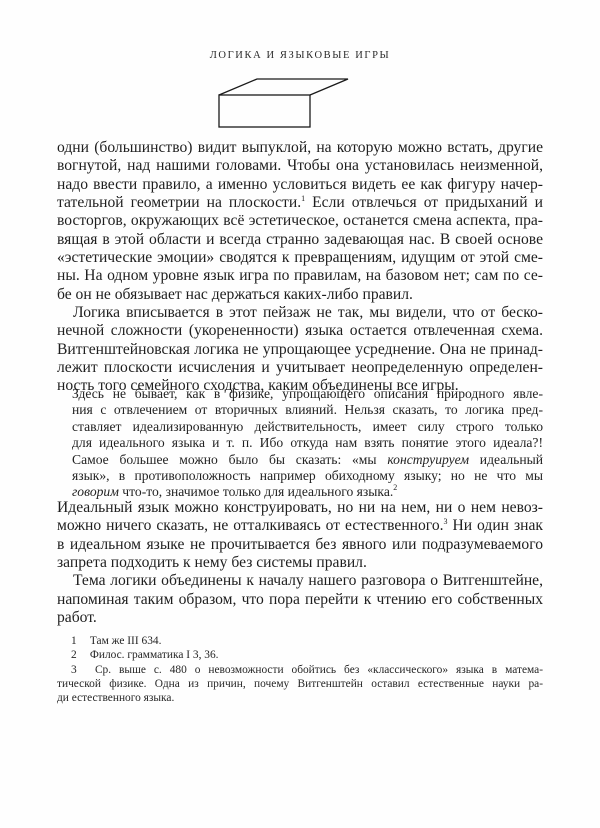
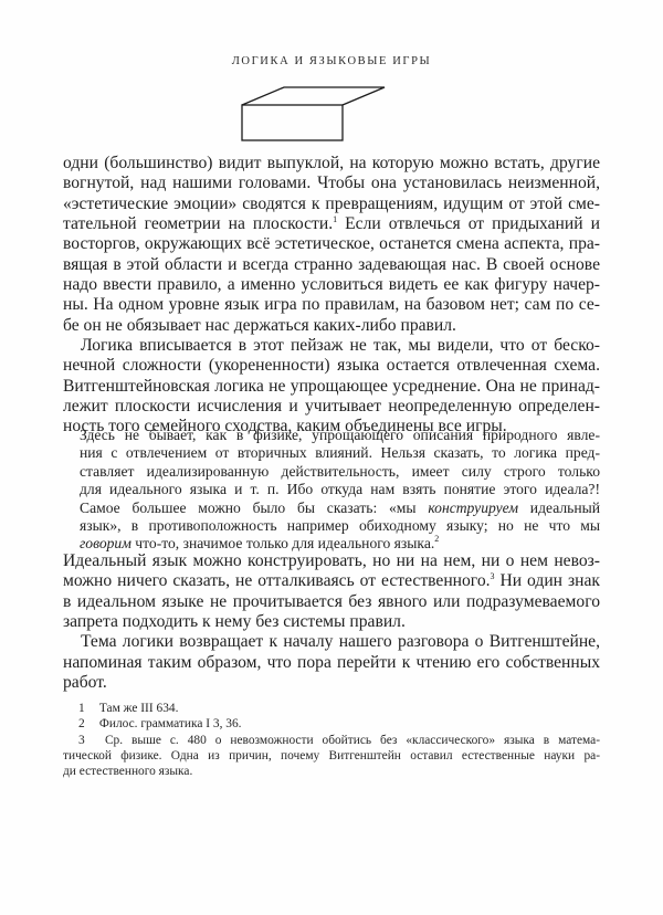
  ЛОГИКА И ЯЗЫКОВЫЕ ИГРЫ
  одни (большинство) видит выпуклой, на которую можно встать, другие
  вогнутой, над нашими головами. Чтобы она установилась неизменной,
- надо ввести правило, а именно условиться видеть ее как фигуру начер-
+ «эстетические эмоции» сводятся к превращениям, идущим от этой сме-
  тательной геометрии на плоскости.1 Если отвлечься от придыханий и
  восторгов, окружающих всё эстетическое, останется смена аспекта, пра-
  вящая в этой области и всегда странно задевающая нас. В своей основе
- «эстетические эмоции» сводятся к превращениям, идущим от этой сме-
+ надо ввести правило, а именно условиться видеть ее как фигуру начер-
  ны. На одном уровне язык игра по правилам, на базовом нет; сам по се-
  бе он не обязывает нас держаться каких-либо правил.
  Логика вписывается в этот пейзаж не так, мы видели, что от беско-
  нечной сложности (укорененности) языка остается отвлеченная схема.
  Витгенштейновская логика не упрощающее усреднение. Она не принад-
  лежит плоскости исчисления и учитывает неопределенную определен-
  ность того семейного сходства, каким объединены все игры.
  Здесь не бывает, как в физике, упрощающего описания природного явле-
  ния с отвлечением от вторичных влияний. Нельзя сказать, то логика пред-
  ставляет идеализированную действительность, имеет силу строго только
  для идеального языка и т. п. Ибо откуда нам взять понятие этого идеала?!
  Самое большее можно было бы сказать: «мы конструируем идеальный
  язык», в противоположность например обиходному языку; но не что мы
  говорим что-то, значимое только для идеального языка.2
  Идеальный язык можно конструировать, но ни на нем, ни о нем невоз-
  можно ничего сказать, не отталкиваясь от естественного.3 Ни один знак
  в идеальном языке не прочитывается без явного или подразумеваемого
  запрета подходить к нему без системы правил.
- Тема логики объединены к началу нашего разговора о Витгенштейне,
+ Тема логики возвращает к началу нашего разговора о Витгенштейне,
  напоминая таким образом, что пора перейти к чтению его собственных
  работ.
  1 Там же III 634.
  2 Филос. грамматика I 3, 36.
  3 Ср. выше с. 480 о невозможности обойтись без «классического» языка в матема-
  тической физике. Одна из причин, почему Витгенштейн оставил естественные науки ра-
  ди естественного языка.
